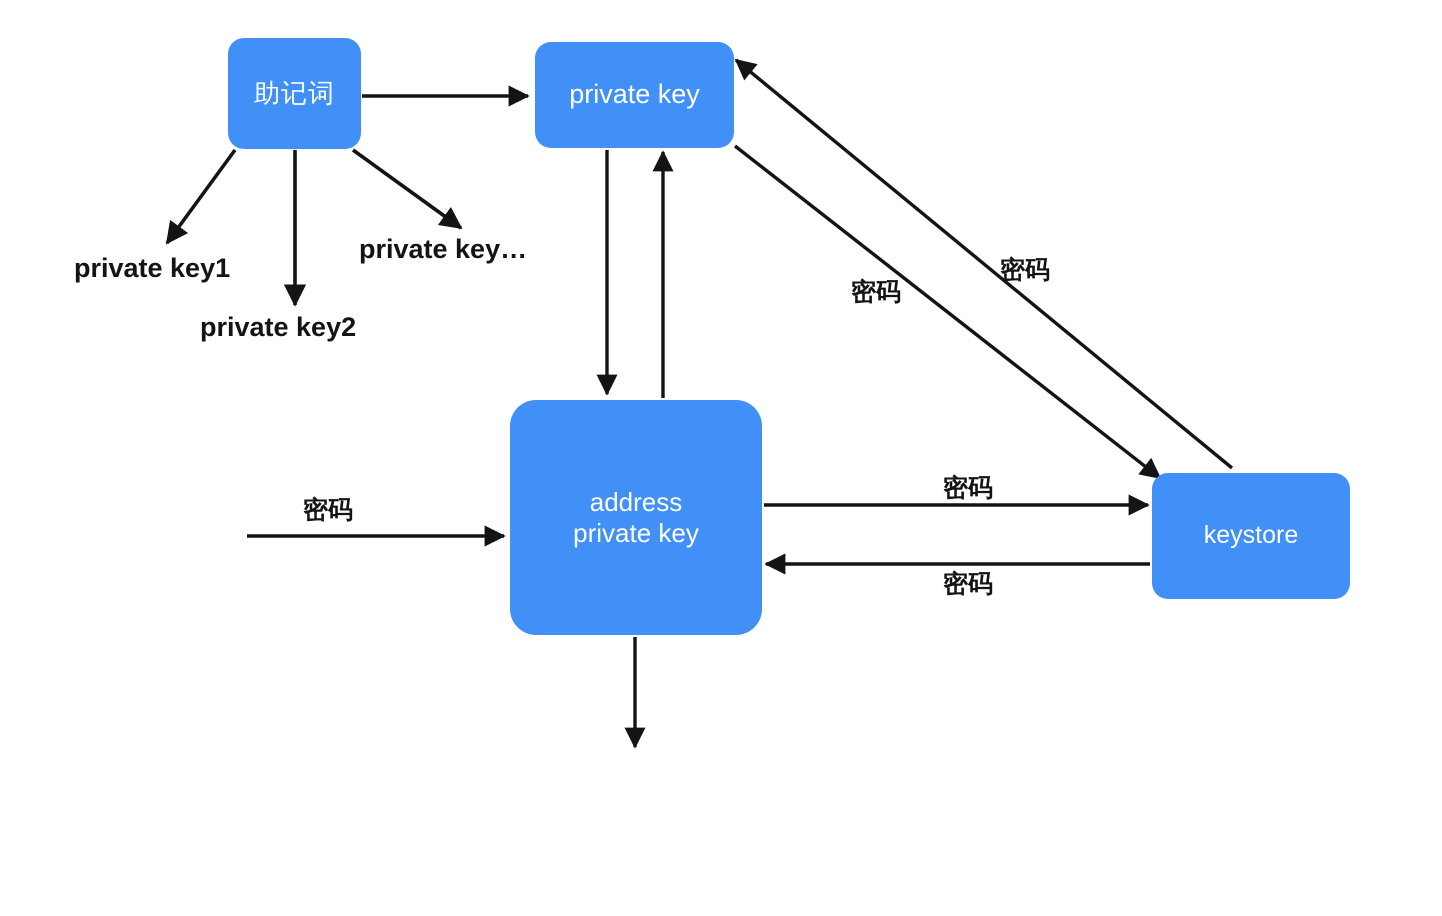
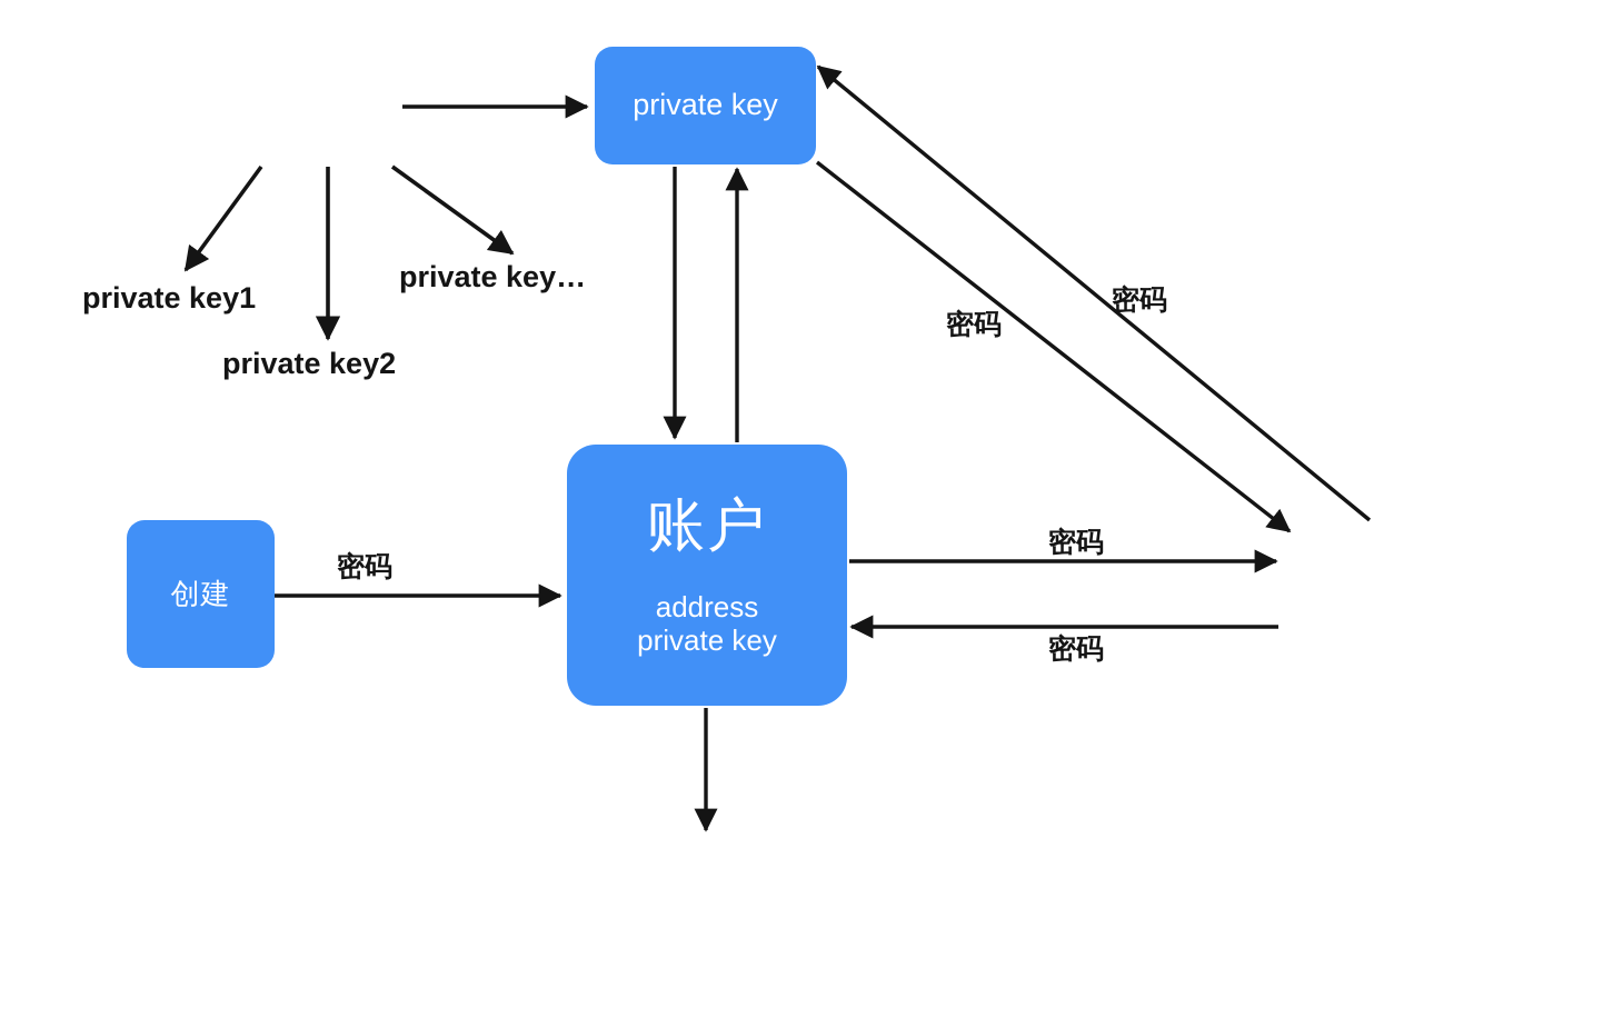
- 助记词
  private key
+ 创建
+ 账户
  address
  private key
- keystore
  private key1
  private key2
  private key…
  密码
  密码
  密码
  密码
  密码
